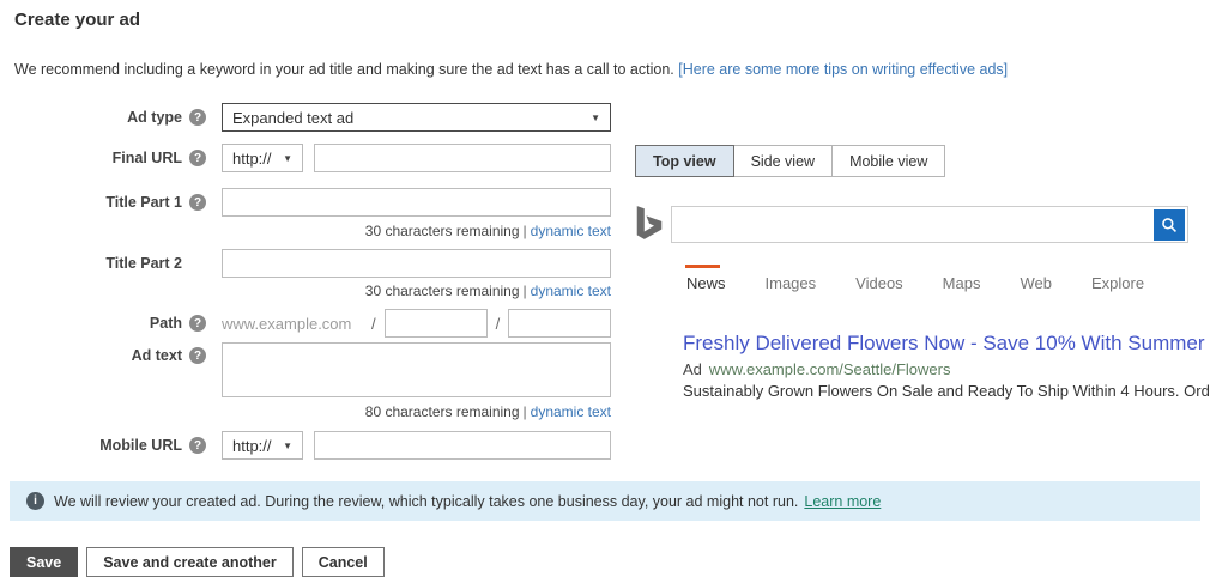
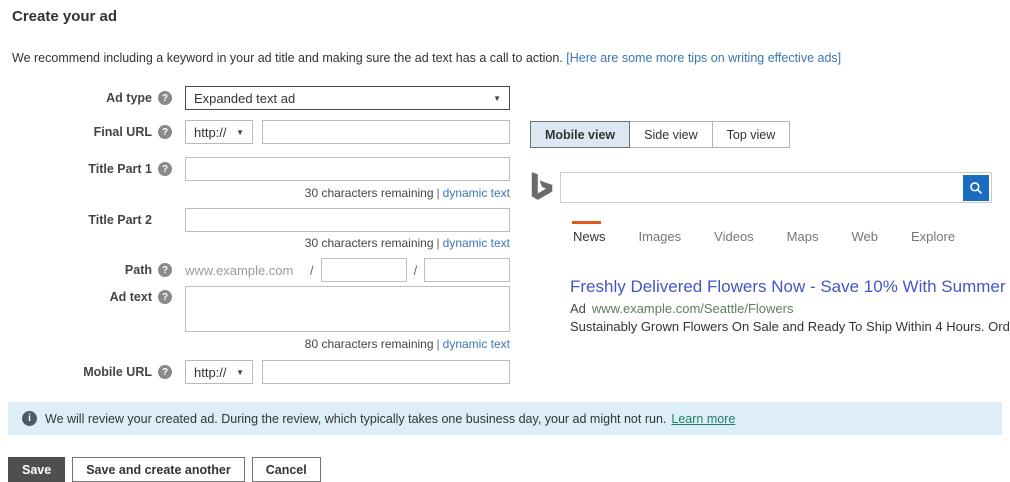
  Create your ad
  We recommend including a keyword in your ad title and making sure the ad text has a call to action. [Here are some more tips on writing effective ads]
  Ad type
  ?
  Expanded text ad
  ▼
  Final URL
  ?
  http://
  ▼
  Title Part 1
  ?
  30 characters remaining | dynamic text
  Title Part 2
  30 characters remaining | dynamic text
  Path
  ?
  www.example.com
  /
  /
  Ad text
  ?
  80 characters remaining | dynamic text
  Mobile URL
  ?
  http://
  ▼
- Top view
+ Mobile view
  Side view
- Mobile view
+ Top view
  News
  Images
  Videos
  Maps
  Web
  Explore
  Freshly Delivered Flowers Now - Save 10% With Summer
  Ad www.example.com/Seattle/Flowers
  Sustainably Grown Flowers On Sale and Ready To Ship Within 4 Hours. Ord
  i
  We will review your created ad. During the review, which typically takes one business day, your ad might not run.
  Learn more
  Save
  Save and create another
  Cancel
